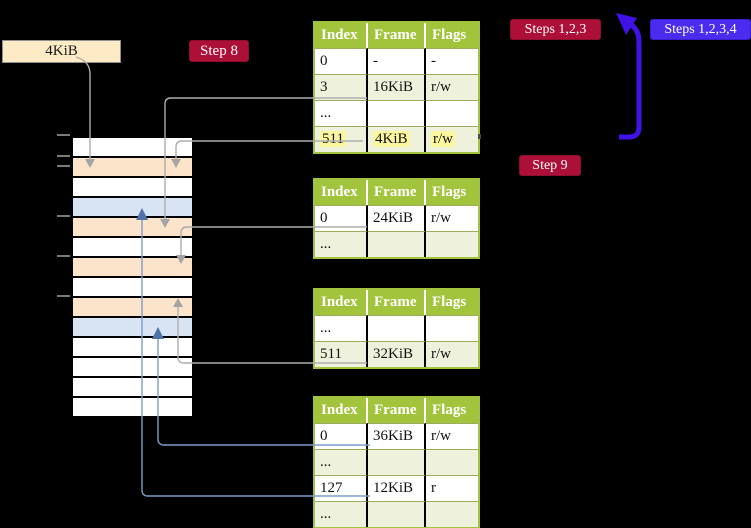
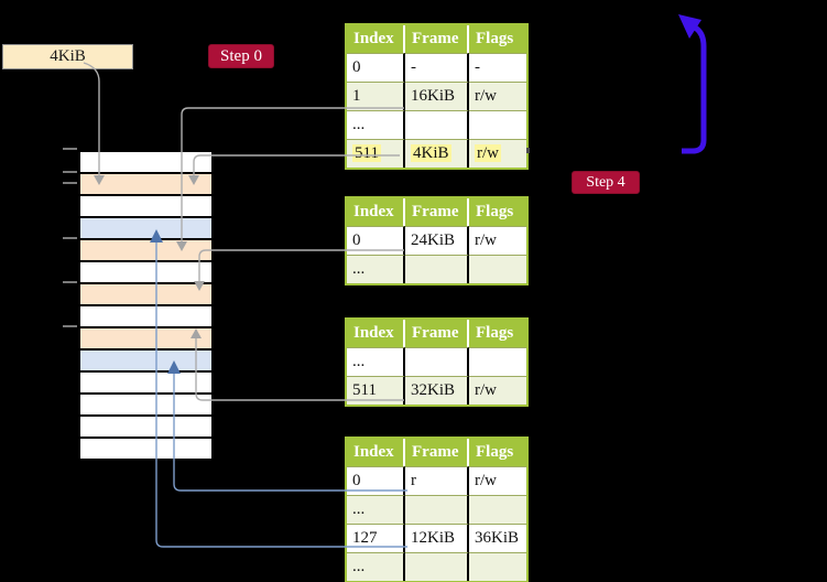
  4KiB
- Step 8
+ Step 0
- Steps 1,2,3
- Steps 1,2,3,4
- Step 9
+ Step 4
  Index
  Frame
  Flags
  0
  -
  -
- 3
+ 1
  16KiB
  r/w
  ...
  511
  4KiB
  r/w
  Index
  Frame
  Flags
  0
  24KiB
  r/w
  ...
  Index
  Frame
  Flags
  ...
  511
  32KiB
  r/w
  Index
  Frame
  Flags
  0
- 36KiB
+ r
  r/w
  ...
  127
  12KiB
- r
+ 36KiB
  ...
